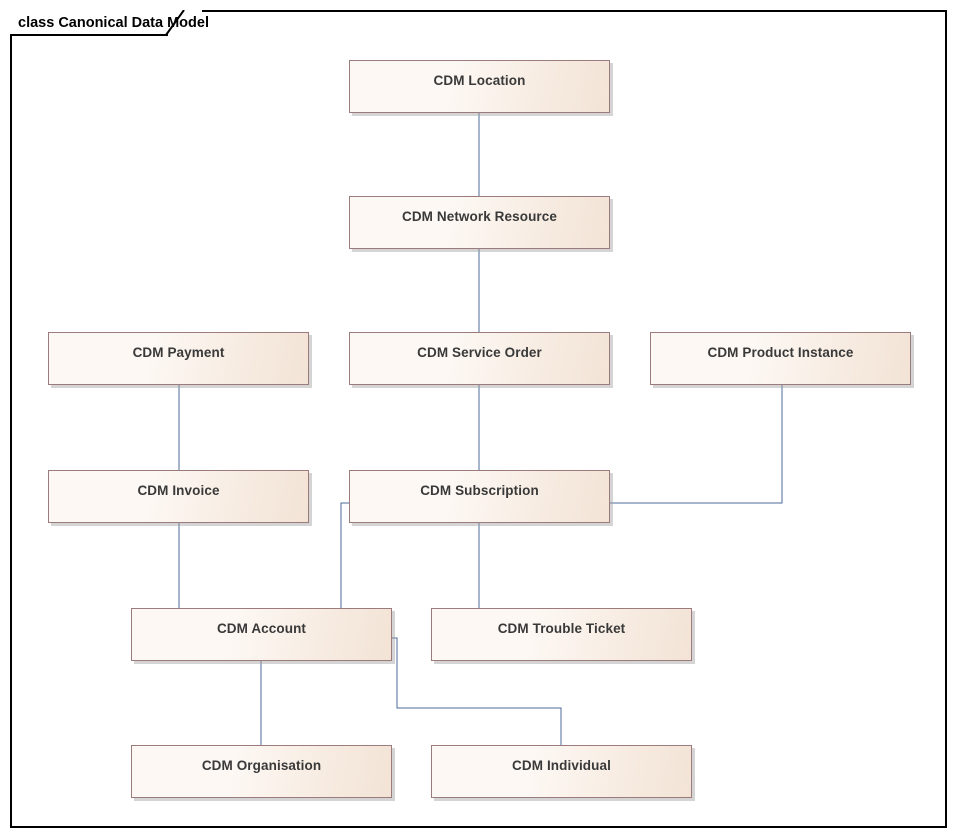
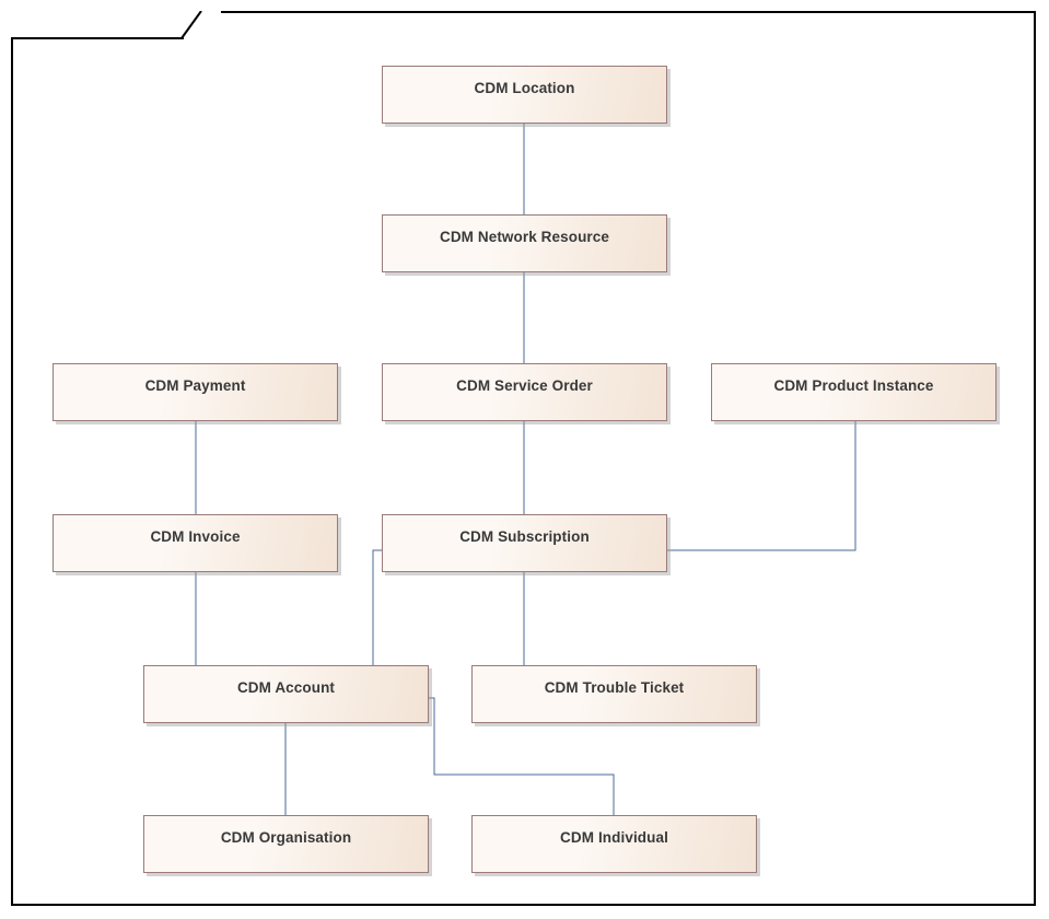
- class Canonical Data Model
  CDM Location
  CDM Network Resource
  CDM Payment
  CDM Service Order
  CDM Product Instance
  CDM Invoice
  CDM Subscription
  CDM Account
  CDM Trouble Ticket
  CDM Organisation
  CDM Individual
